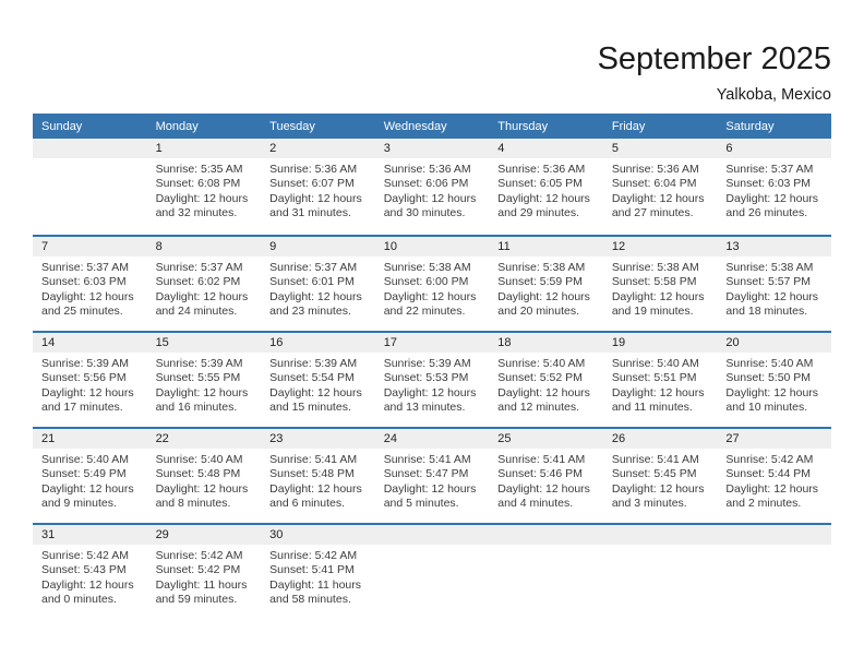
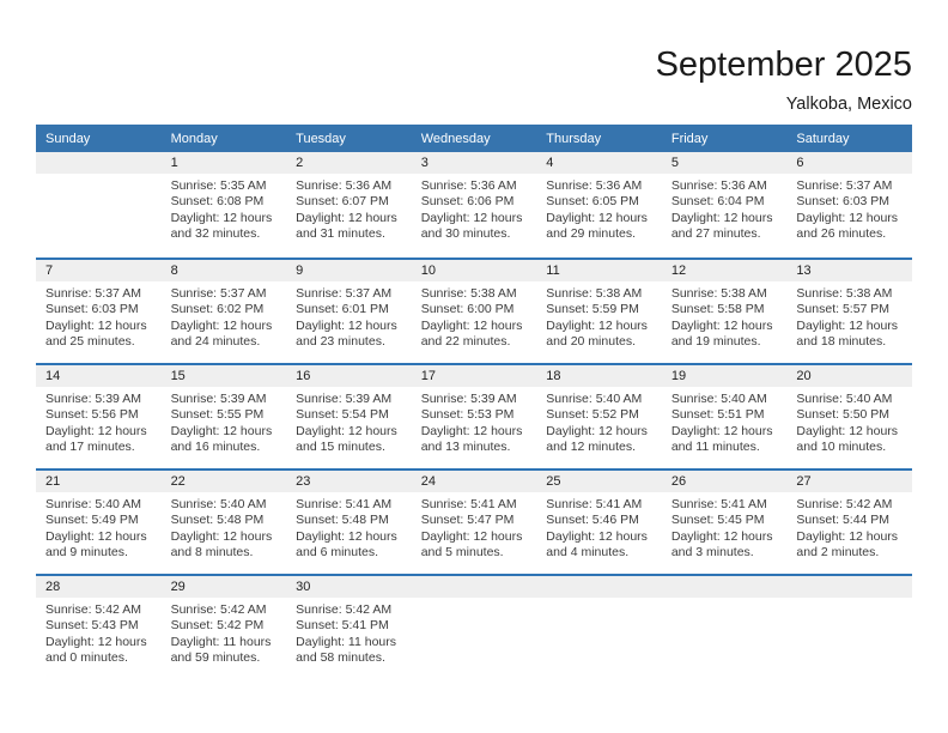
  September 2025
  Yalkoba, Mexico
  Sunday
  Monday
  Tuesday
  Wednesday
  Thursday
  Friday
  Saturday
  1
  Sunrise: 5:35 AM
  Sunset: 6:08 PM
  Daylight: 12 hours
  and 32 minutes.
  2
  Sunrise: 5:36 AM
  Sunset: 6:07 PM
  Daylight: 12 hours
  and 31 minutes.
  3
  Sunrise: 5:36 AM
  Sunset: 6:06 PM
  Daylight: 12 hours
  and 30 minutes.
  4
  Sunrise: 5:36 AM
  Sunset: 6:05 PM
  Daylight: 12 hours
  and 29 minutes.
  5
  Sunrise: 5:36 AM
  Sunset: 6:04 PM
  Daylight: 12 hours
  and 27 minutes.
  6
  Sunrise: 5:37 AM
  Sunset: 6:03 PM
  Daylight: 12 hours
  and 26 minutes.
  7
  Sunrise: 5:37 AM
  Sunset: 6:03 PM
  Daylight: 12 hours
  and 25 minutes.
  8
  Sunrise: 5:37 AM
  Sunset: 6:02 PM
  Daylight: 12 hours
  and 24 minutes.
  9
  Sunrise: 5:37 AM
  Sunset: 6:01 PM
  Daylight: 12 hours
  and 23 minutes.
  10
  Sunrise: 5:38 AM
  Sunset: 6:00 PM
  Daylight: 12 hours
  and 22 minutes.
  11
  Sunrise: 5:38 AM
  Sunset: 5:59 PM
  Daylight: 12 hours
  and 20 minutes.
  12
  Sunrise: 5:38 AM
  Sunset: 5:58 PM
  Daylight: 12 hours
  and 19 minutes.
  13
  Sunrise: 5:38 AM
  Sunset: 5:57 PM
  Daylight: 12 hours
  and 18 minutes.
  14
  Sunrise: 5:39 AM
  Sunset: 5:56 PM
  Daylight: 12 hours
  and 17 minutes.
  15
  Sunrise: 5:39 AM
  Sunset: 5:55 PM
  Daylight: 12 hours
  and 16 minutes.
  16
  Sunrise: 5:39 AM
  Sunset: 5:54 PM
  Daylight: 12 hours
  and 15 minutes.
  17
  Sunrise: 5:39 AM
  Sunset: 5:53 PM
  Daylight: 12 hours
  and 13 minutes.
  18
  Sunrise: 5:40 AM
  Sunset: 5:52 PM
  Daylight: 12 hours
  and 12 minutes.
  19
  Sunrise: 5:40 AM
  Sunset: 5:51 PM
  Daylight: 12 hours
  and 11 minutes.
  20
  Sunrise: 5:40 AM
  Sunset: 5:50 PM
  Daylight: 12 hours
  and 10 minutes.
  21
  Sunrise: 5:40 AM
  Sunset: 5:49 PM
  Daylight: 12 hours
  and 9 minutes.
  22
  Sunrise: 5:40 AM
  Sunset: 5:48 PM
  Daylight: 12 hours
  and 8 minutes.
  23
  Sunrise: 5:41 AM
  Sunset: 5:48 PM
  Daylight: 12 hours
  and 6 minutes.
  24
  Sunrise: 5:41 AM
  Sunset: 5:47 PM
  Daylight: 12 hours
  and 5 minutes.
  25
  Sunrise: 5:41 AM
  Sunset: 5:46 PM
  Daylight: 12 hours
  and 4 minutes.
  26
  Sunrise: 5:41 AM
  Sunset: 5:45 PM
  Daylight: 12 hours
  and 3 minutes.
  27
  Sunrise: 5:42 AM
  Sunset: 5:44 PM
  Daylight: 12 hours
  and 2 minutes.
- 31
+ 28
  Sunrise: 5:42 AM
  Sunset: 5:43 PM
  Daylight: 12 hours
  and 0 minutes.
  29
  Sunrise: 5:42 AM
  Sunset: 5:42 PM
  Daylight: 11 hours
  and 59 minutes.
  30
  Sunrise: 5:42 AM
  Sunset: 5:41 PM
  Daylight: 11 hours
  and 58 minutes.
